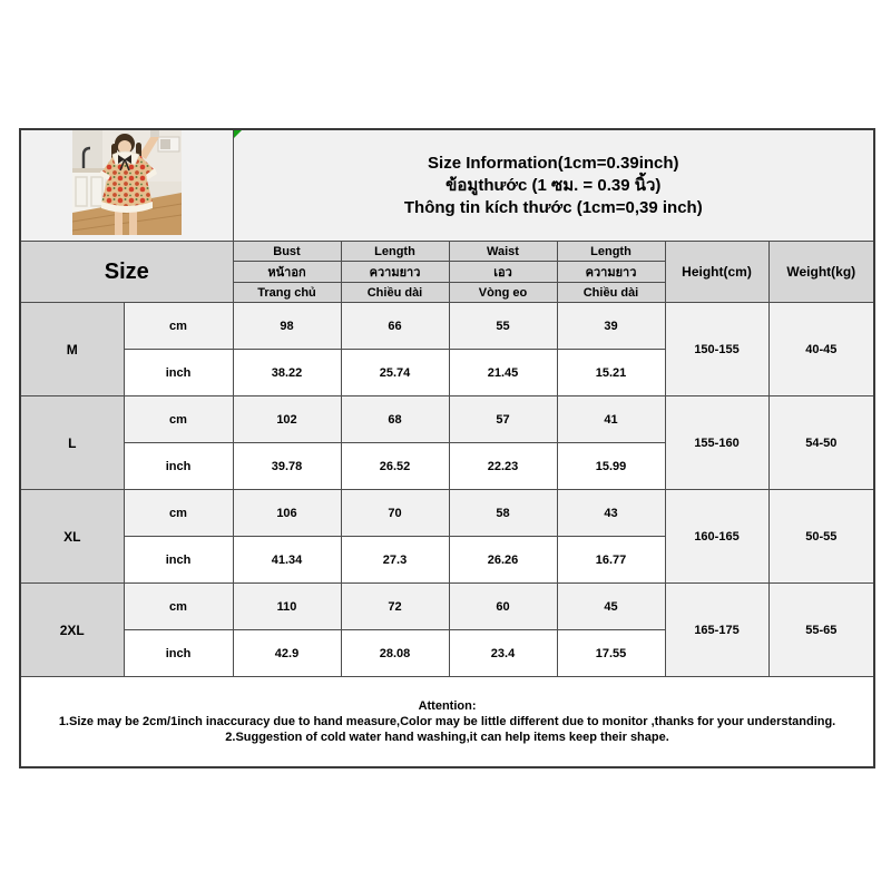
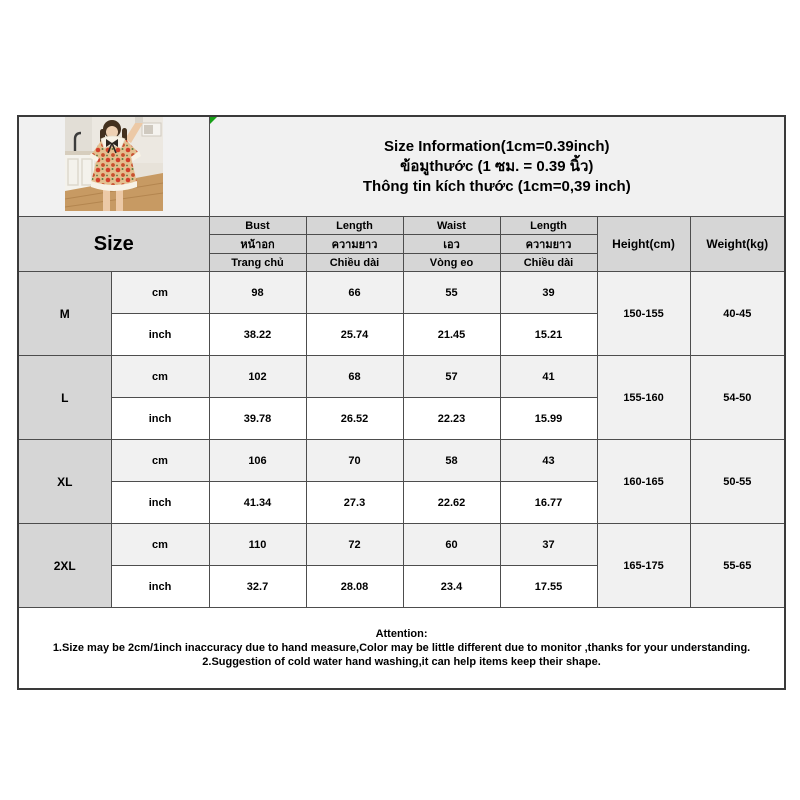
  	Size Information(1cm=0.39inch) ข้อมูthước (1 ซม. = 0.39 นิ้ว) Thông tin kích thước (1cm=0,39 inch)
  Size	Bust	Length	Waist	Length	Height(cm)	Weight(kg)
  หน้าอก	ความยาว	เอว	ความยาว
  Trang chủ	Chiều dài	Vòng eo	Chiều dài
  M	cm	98	66	55	39	150-155	40-45
  inch	38.22	25.74	21.45	15.21
  L	cm	102	68	57	41	155-160	54-50
  inch	39.78	26.52	22.23	15.99
  XL	cm	106	70	58	43	160-165	50-55
- inch	41.34	27.3	26.26	16.77
+ inch	41.34	27.3	22.62	16.77
- 2XL	cm	110	72	60	45	165-175	55-65
+ 2XL	cm	110	72	60	37	165-175	55-65
- inch	42.9	28.08	23.4	17.55
+ inch	32.7	28.08	23.4	17.55
  Attention: 1.Size may be 2cm/1inch inaccuracy due to hand measure,Color may be little different due to monitor ,thanks for your understanding. 2.Suggestion of cold water hand washing,it can help items keep their shape.
